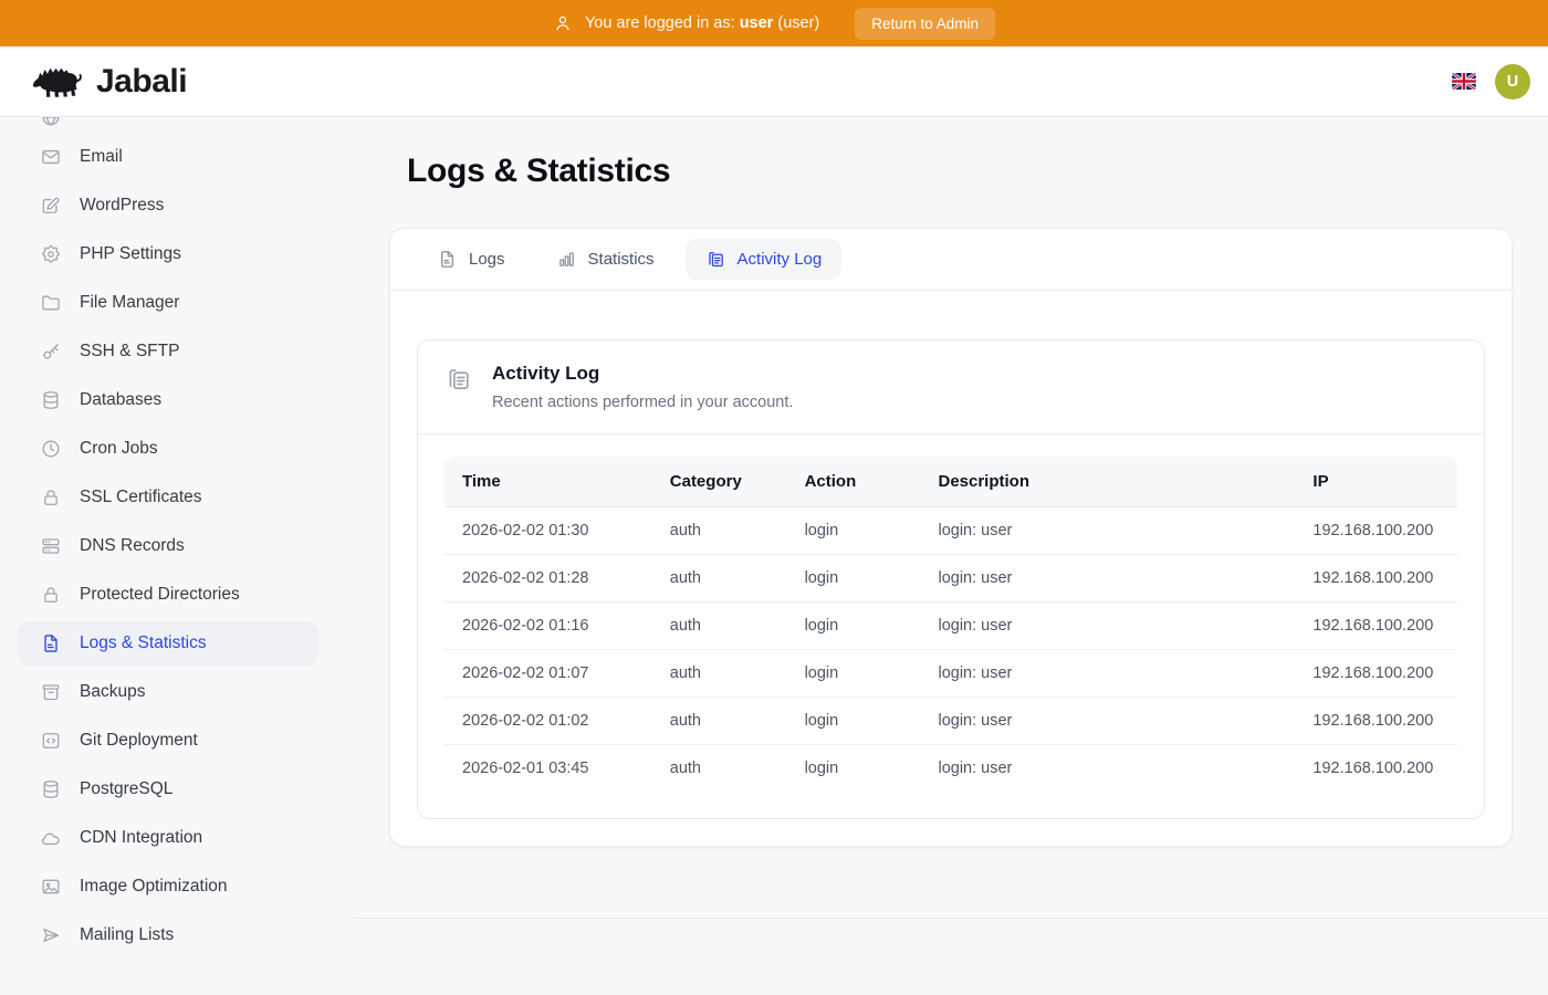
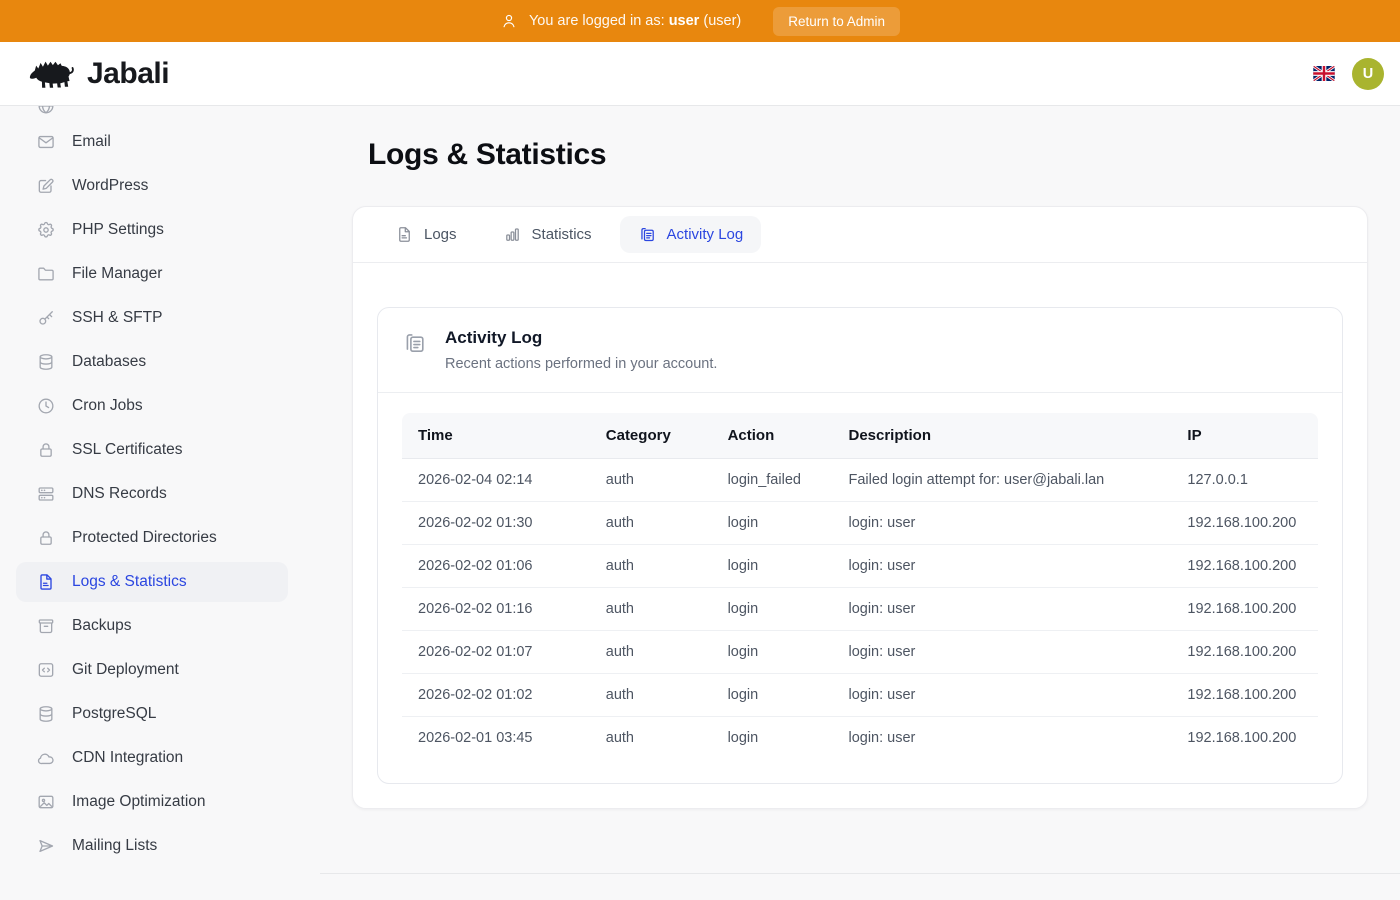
  You are logged in as: user (user)
  Return to Admin
  Jabali
  U
  Email
  WordPress
  PHP Settings
  File Manager
  SSH & SFTP
  Databases
  Cron Jobs
  SSL Certificates
  DNS Records
  Protected Directories
  Logs & Statistics
  Backups
  Git Deployment
  PostgreSQL
  CDN Integration
  Image Optimization
  Mailing Lists
  Logs & Statistics
  Logs
  Statistics
  Activity Log
  Activity Log
  Recent actions performed in your account.
  Time	Category	Action	Description	IP
+ 2026-02-04 02:14	auth	login_failed	Failed login attempt for: user@jabali.lan	127.0.0.1
  2026-02-02 01:30	auth	login	login: user	192.168.100.200
- 2026-02-02 01:28	auth	login	login: user	192.168.100.200
+ 2026-02-02 01:06	auth	login	login: user	192.168.100.200
  2026-02-02 01:16	auth	login	login: user	192.168.100.200
  2026-02-02 01:07	auth	login	login: user	192.168.100.200
  2026-02-02 01:02	auth	login	login: user	192.168.100.200
  2026-02-01 03:45	auth	login	login: user	192.168.100.200
